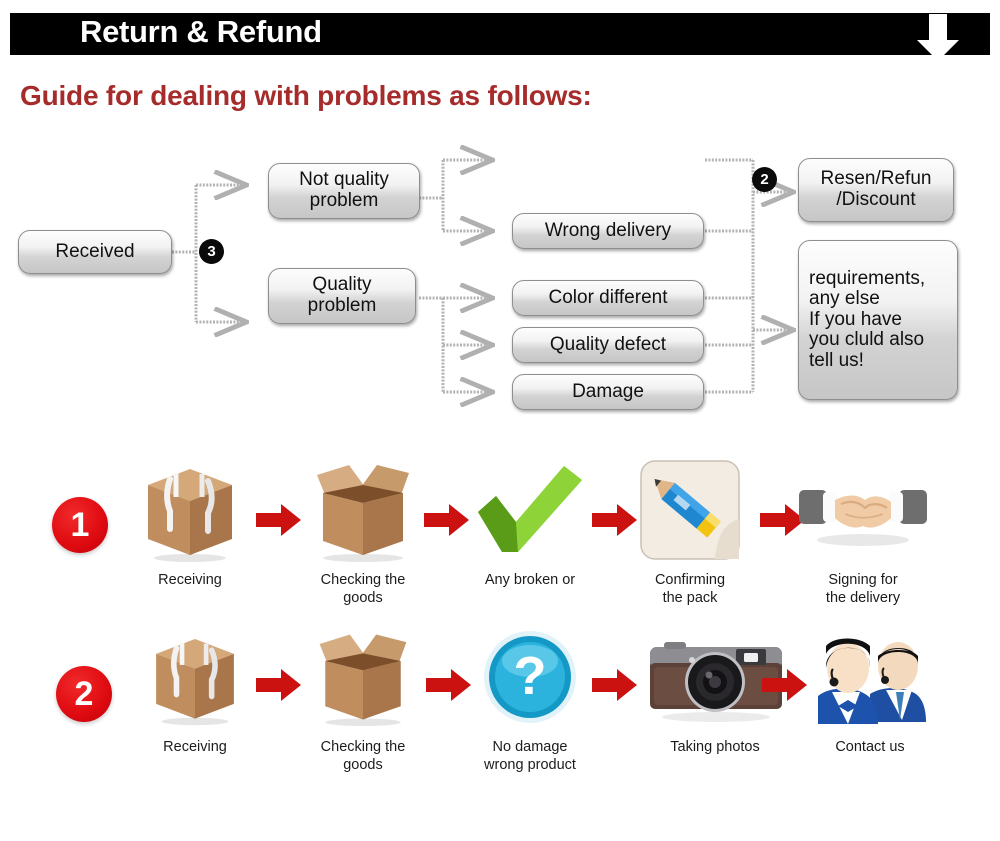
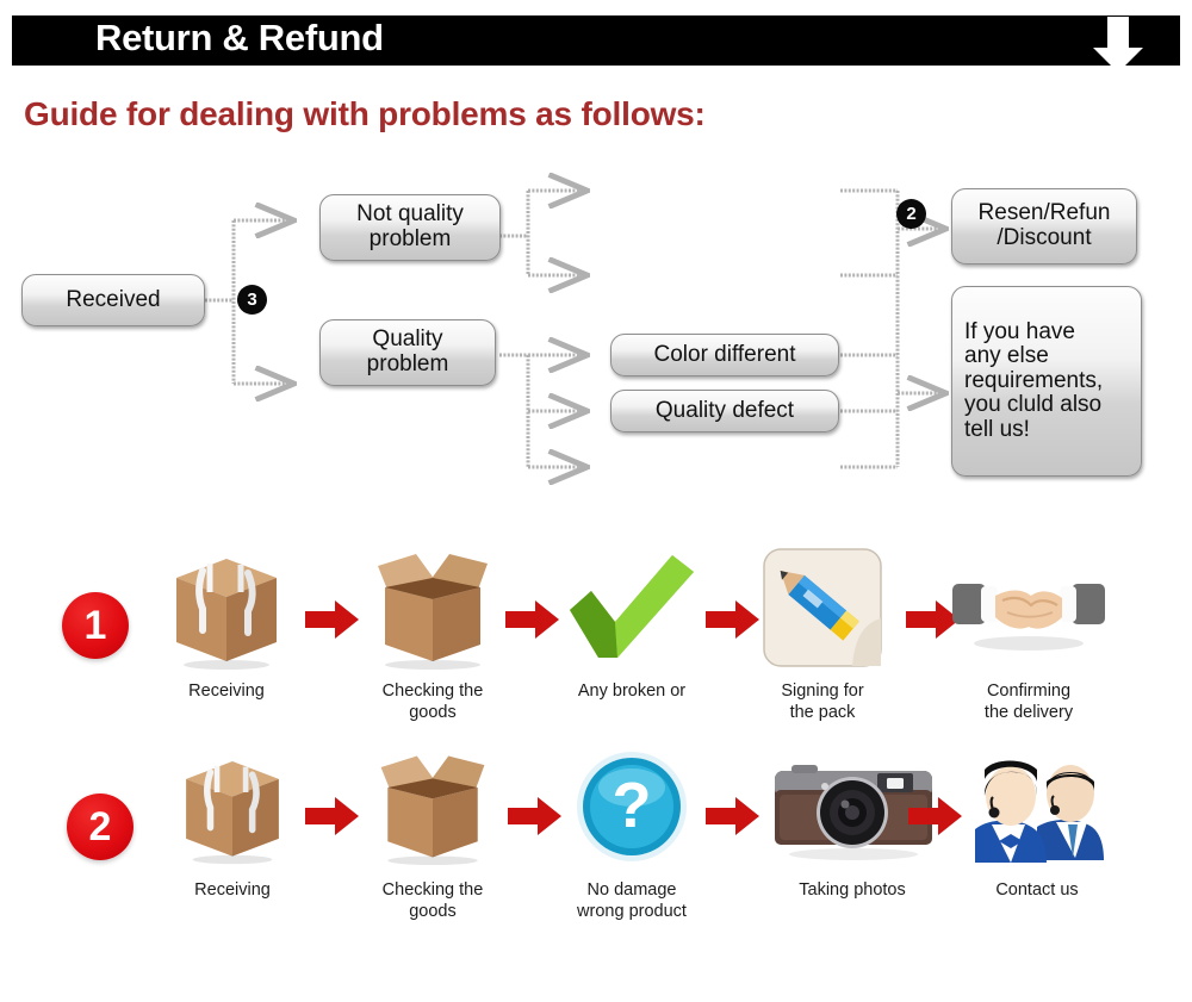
  Return & Refund
  Guide for dealing with problems as follows:
  Received
  3
  Not quality
  problem
  Quality
  problem
- Wrong delivery
  Color different
  Quality defect
- Damage
  2
  Resen/Refun
  /Discount
- requirements,
+ If you have
  any else
- If you have
+ requirements,
  you cluld also
  tell us!
  1
  Receiving
  Checking the
  goods
  Any broken or
- Confirming
+ Signing for
  the pack
- Signing for
+ Confirming
  the delivery
  2
  Receiving
  Checking the
  goods
  ?
  No damage
  wrong product
  Taking photos
  Contact us
